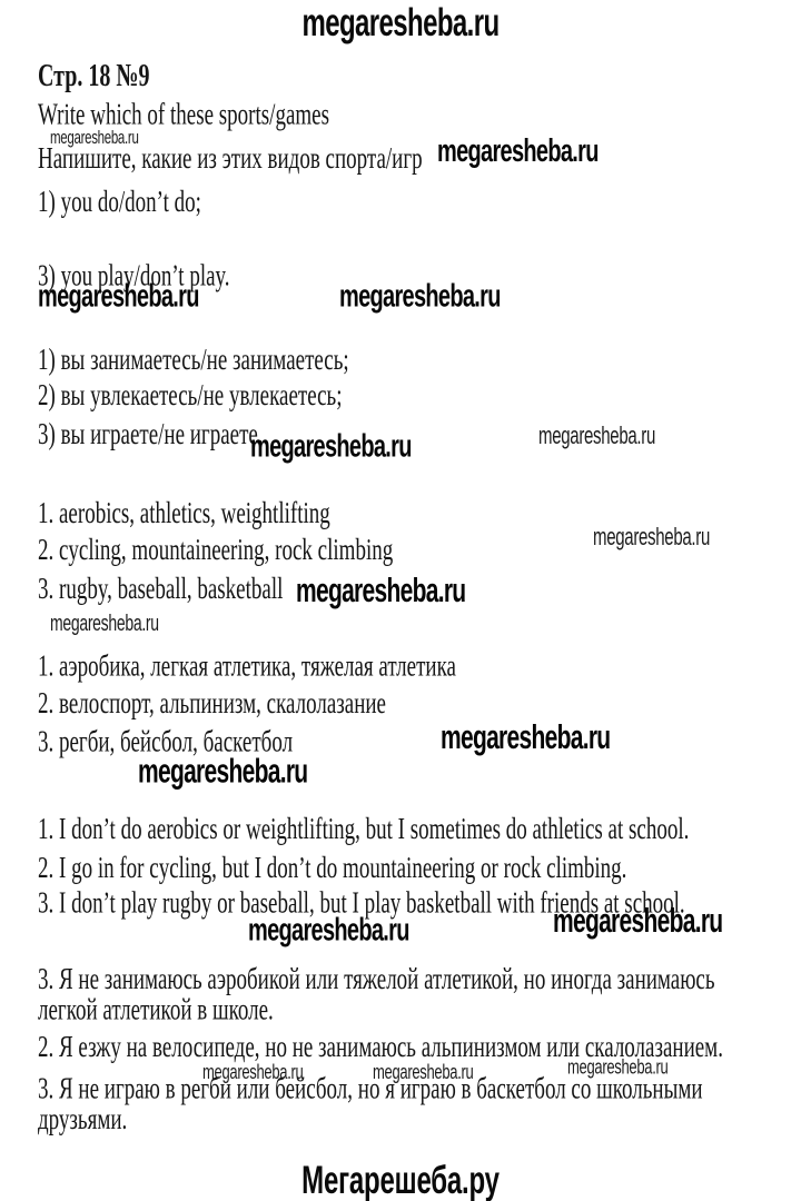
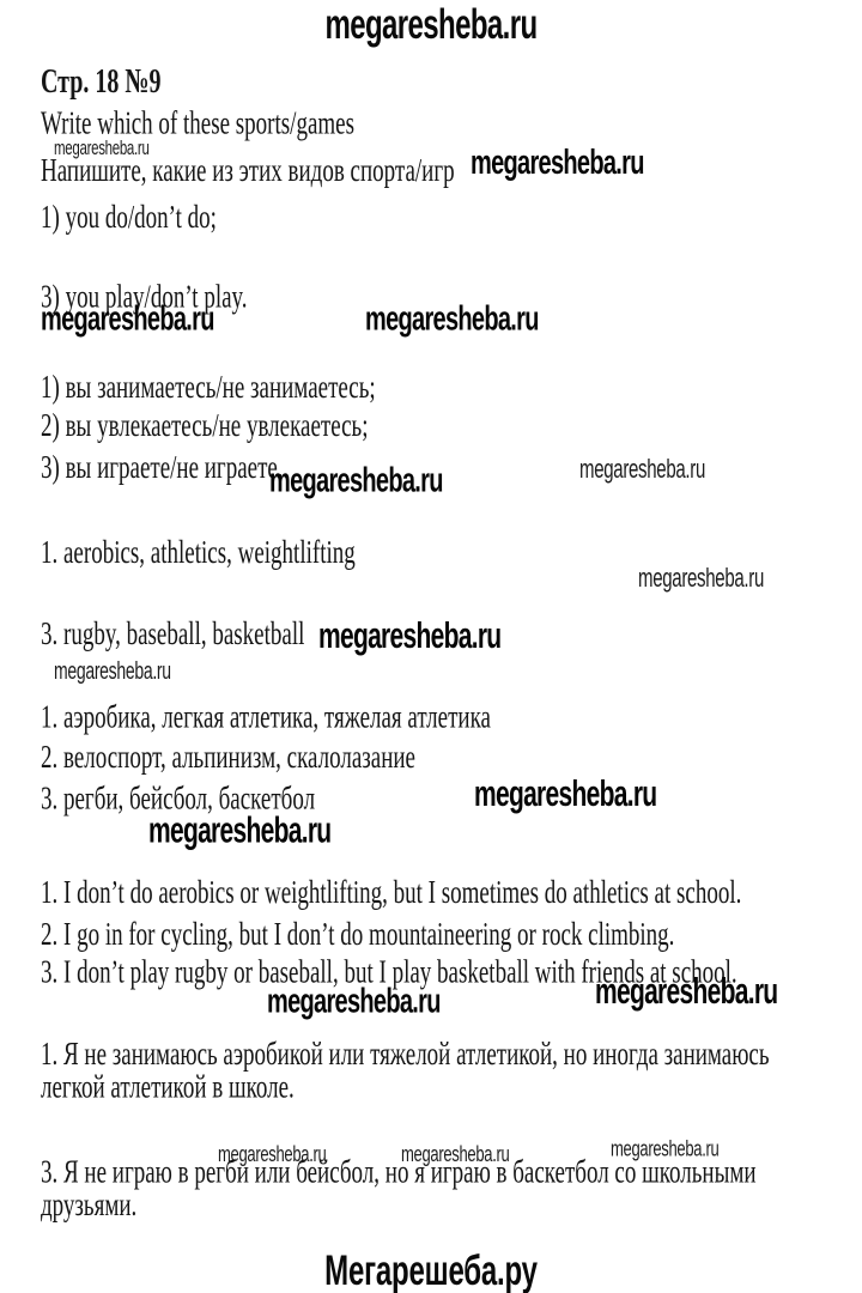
  megaresheba.ru
  Стр. 18 №9
  Write which of these sports/games
  megaresheba.ru
  Напишите, какие из этих видов спорта/игр
  megaresheba.ru
  1) you do/don’t do;
  3) you play/don’t play.
  megaresheba.ru
  megaresheba.ru
  1) вы занимаетесь/не занимаетесь;
  2) вы увлекаетесь/не увлекаетесь;
  3) вы играете/не играете.
  megaresheba.ru
  megaresheba.ru
  1. aerobics, athletics, weightlifting
- 2. cycling, mountaineering, rock climbing
  3. rugby, baseball, basketball
  megaresheba.ru
  megaresheba.ru
  megaresheba.ru
  1. аэробика, легкая атлетика, тяжелая атлетика
  2. велоспорт, альпинизм, скалолазание
  3. регби, бейсбол, баскетбол
  megaresheba.ru
  megaresheba.ru
  1. I don’t do aerobics or weightlifting, but I sometimes do athletics at school.
  2. I go in for cycling, but I don’t do mountaineering or rock climbing.
  3. I don’t play rugby or baseball, but I play basketball with friends at school.
  megaresheba.ru
  megaresheba.ru
- 3. Я не занимаюсь аэробикой или тяжелой атлетикой, но иногда занимаюсь легкой атлетикой в школе.
+ 1. Я не занимаюсь аэробикой или тяжелой атлетикой, но иногда занимаюсь легкой атлетикой в школе.
- 2. Я езжу на велосипеде, но не занимаюсь альпинизмом или скалолазанием.
  megaresheba.ru
  megaresheba.ru
  megaresheba.ru
  3. Я не играю в регби или бейсбол, но я играю в баскетбол со школьными друзьями.
  Мегарешеба.ру
